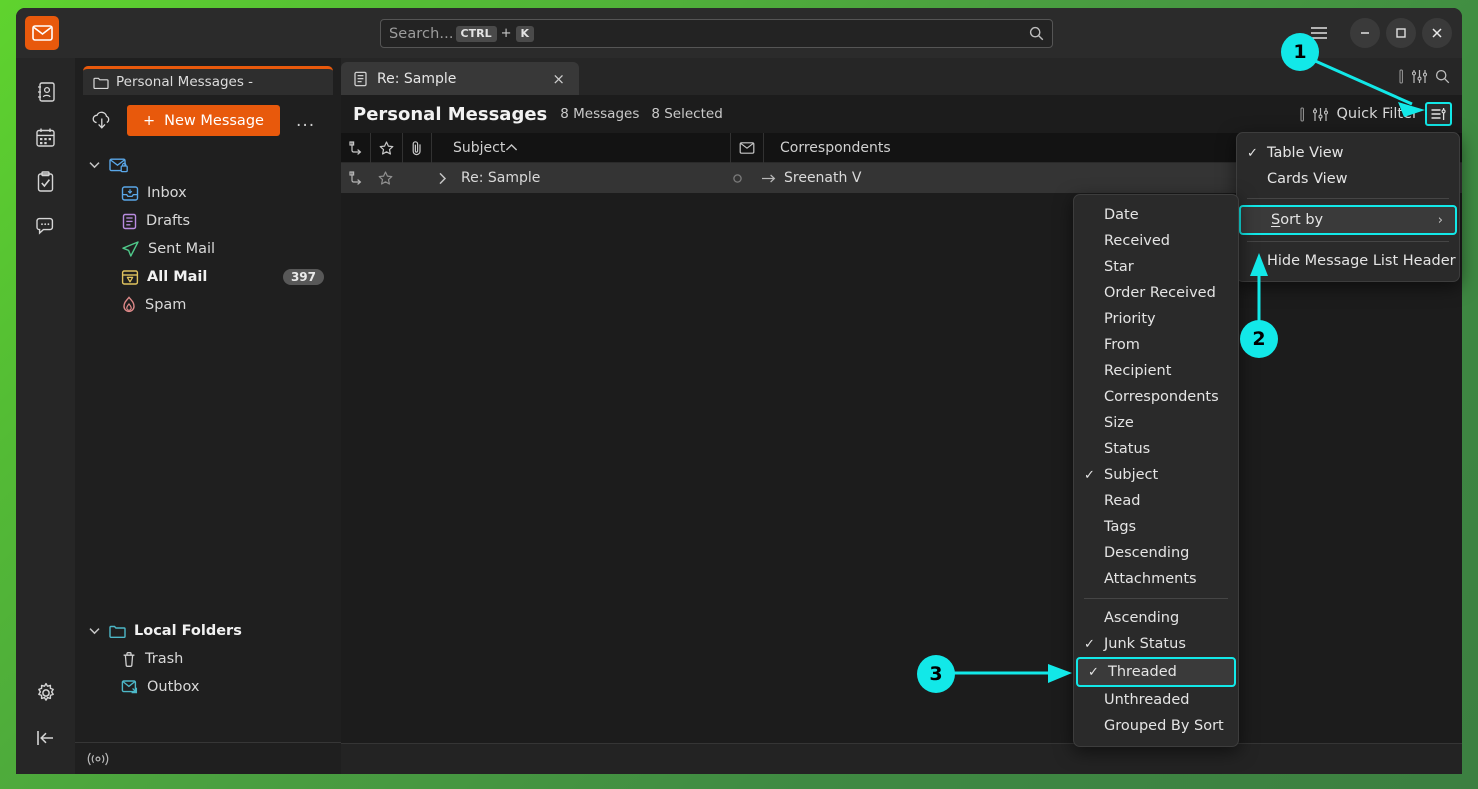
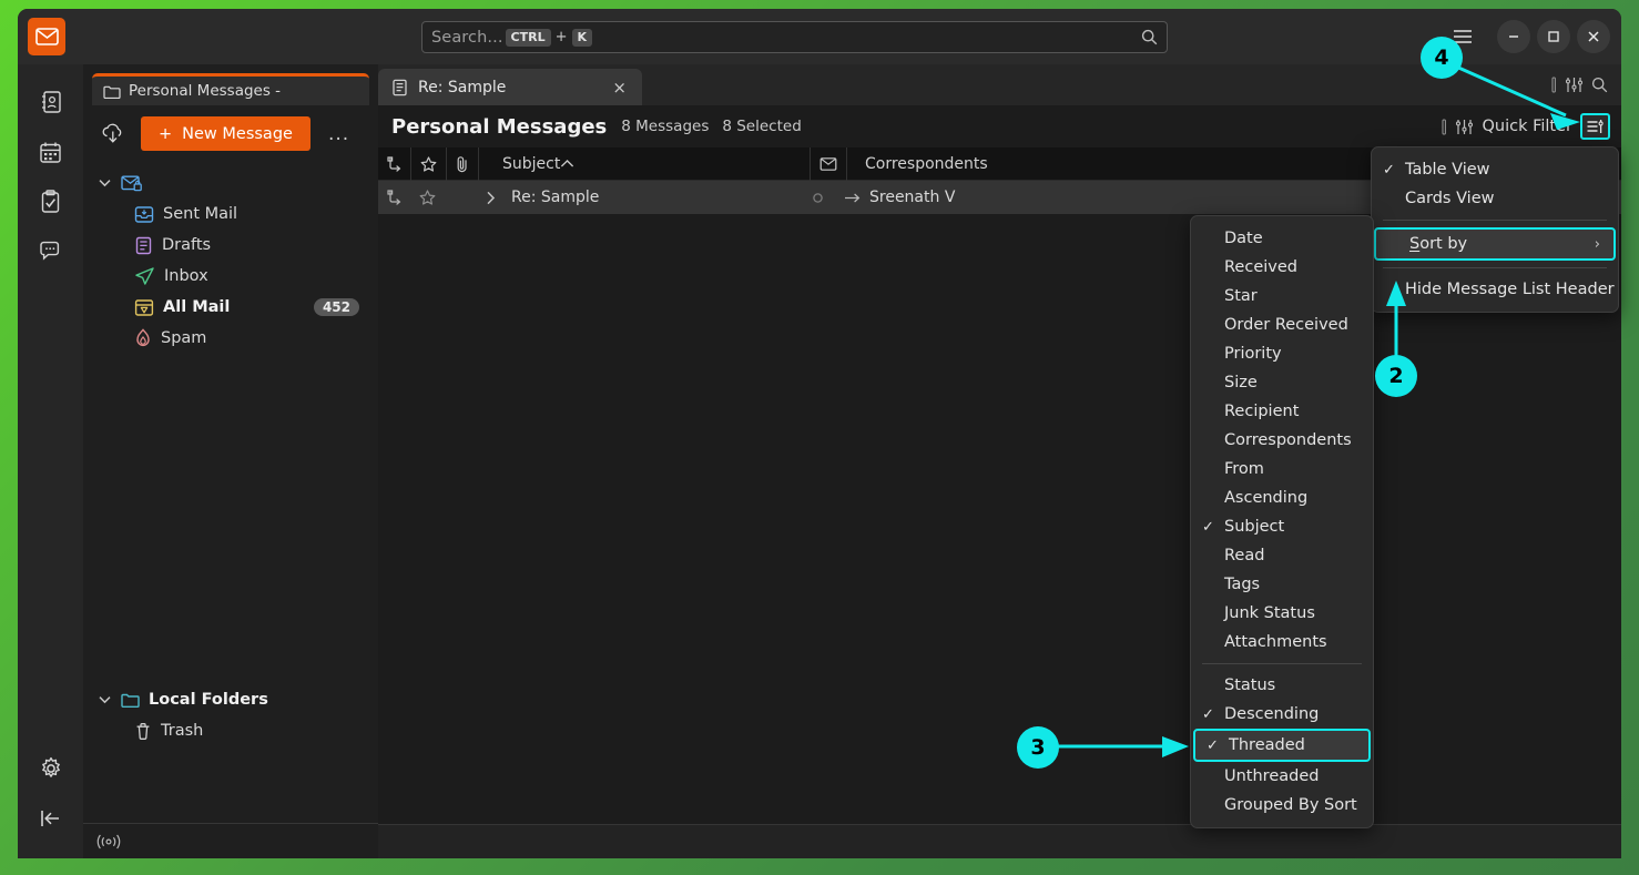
  Search...
  CTRL
  +
  K
  Personal Messages -
  +
  New Message
  ...
- Inbox
+ Sent Mail
  Drafts
- Sent Mail
+ Inbox
  All Mail
- 397
+ 452
  Spam
  Local Folders
  Trash
- Outbox
  Re: Sample
  ×
  Personal Messages
  8 Messages
  8 Selected
  Quick Filtr
  Subject
  Correspondents
  Re: Sample
  Sreenath V
  ✓
  Table View
  Cards View
  Sort by
  ›
  Hide Message List Header
  Date
  Received
  Star
  Order Received
  Priority
- From
+ Size
  Recipient
  Correspondents
- Size
+ From
- Status
+ Ascending
  ✓
  Subject
  Read
  Tags
- Descending
+ Junk Status
  Attachments
- Ascending
+ Status
  ✓
- Junk Status
+ Descending
  ✓
  Threaded
  Unthreaded
  Grouped By Sort
- 1
+ 4
  2
  3
